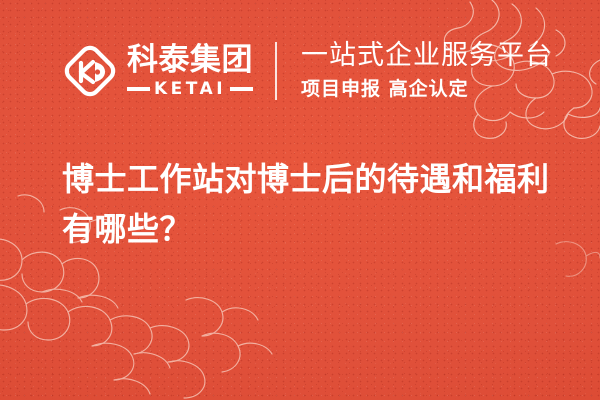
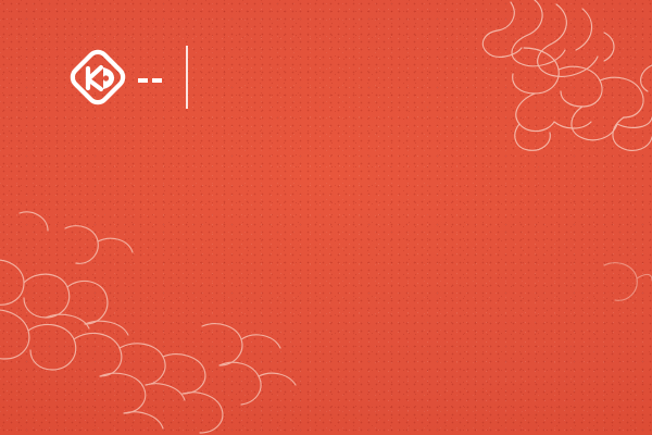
- 科泰集团
- KETAI
- 一站式企业服务平台
- 项目申报 高企认定
- 博士工作站对博士后的待遇和福利有哪些？
